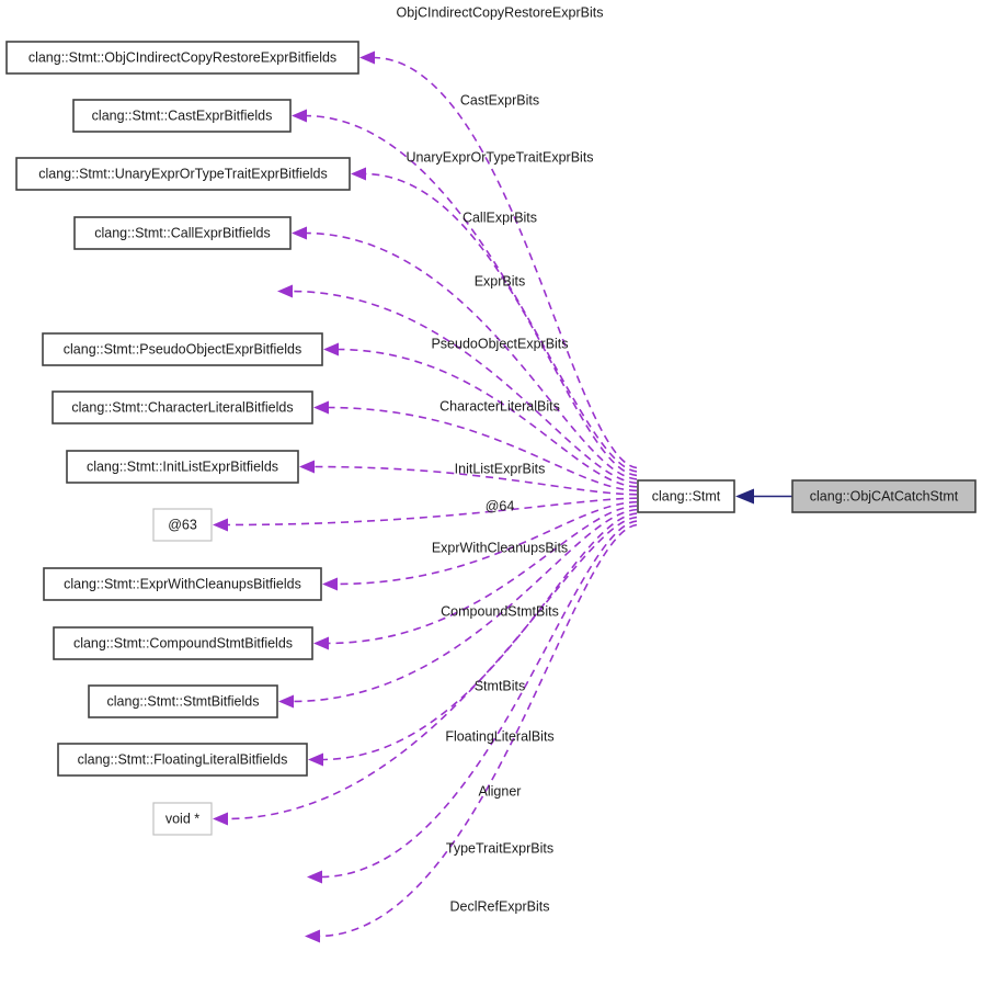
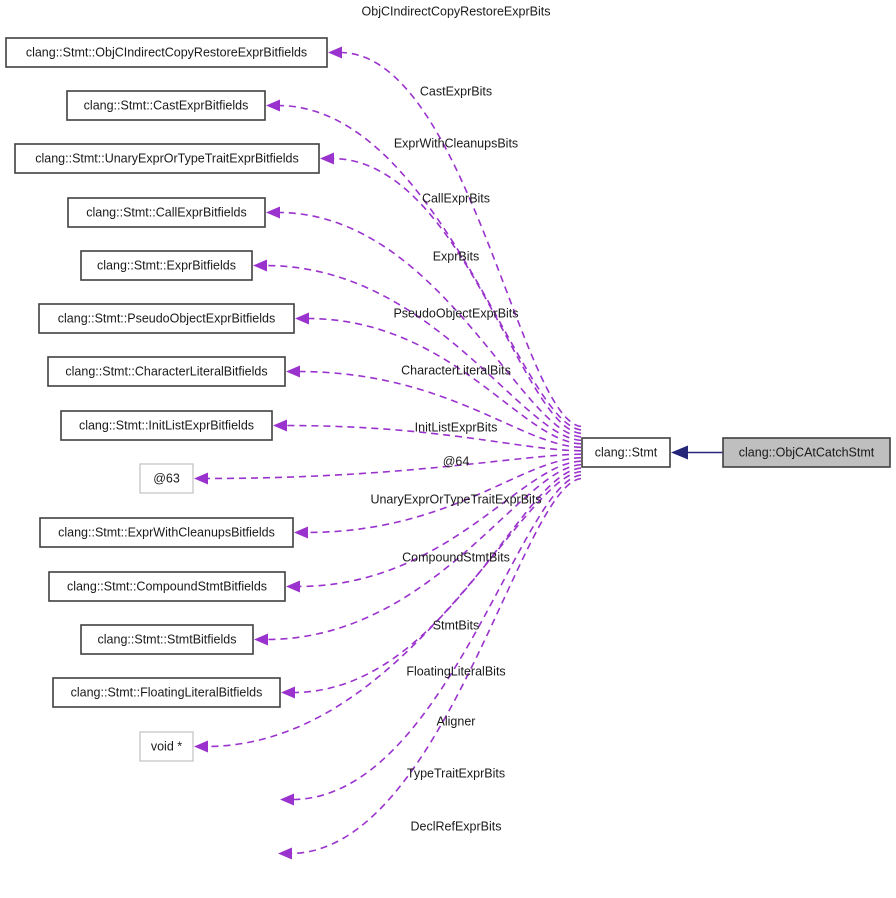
  clang::Stmt::ObjCIndirectCopyRestoreExprBitfields
  clang::Stmt::CastExprBitfields
  clang::Stmt::UnaryExprOrTypeTraitExprBitfields
  clang::Stmt::CallExprBitfields
+ clang::Stmt::ExprBitfields
  clang::Stmt::PseudoObjectExprBitfields
  clang::Stmt::CharacterLiteralBitfields
  clang::Stmt::InitListExprBitfields
  @63
  clang::Stmt::ExprWithCleanupsBitfields
  clang::Stmt::CompoundStmtBitfields
  clang::Stmt::StmtBitfields
  clang::Stmt::FloatingLiteralBitfields
  void *
  clang::Stmt
  clang::ObjCAtCatchStmt
  ObjCIndirectCopyRestoreExprBits
  CastExprBits
- UnaryExprOrTypeTraitExprBits
+ ExprWithCleanupsBits
  CallExprBits
  ExprBits
  PseudoObjectExprBits
  CharacterLiteralBits
  InitListExprBits
  @64
- ExprWithCleanupsBits
+ UnaryExprOrTypeTraitExprBits
  CompoundStmtBits
  StmtBits
  FloatingLiteralBits
  Aligner
  TypeTraitExprBits
  DeclRefExprBits
